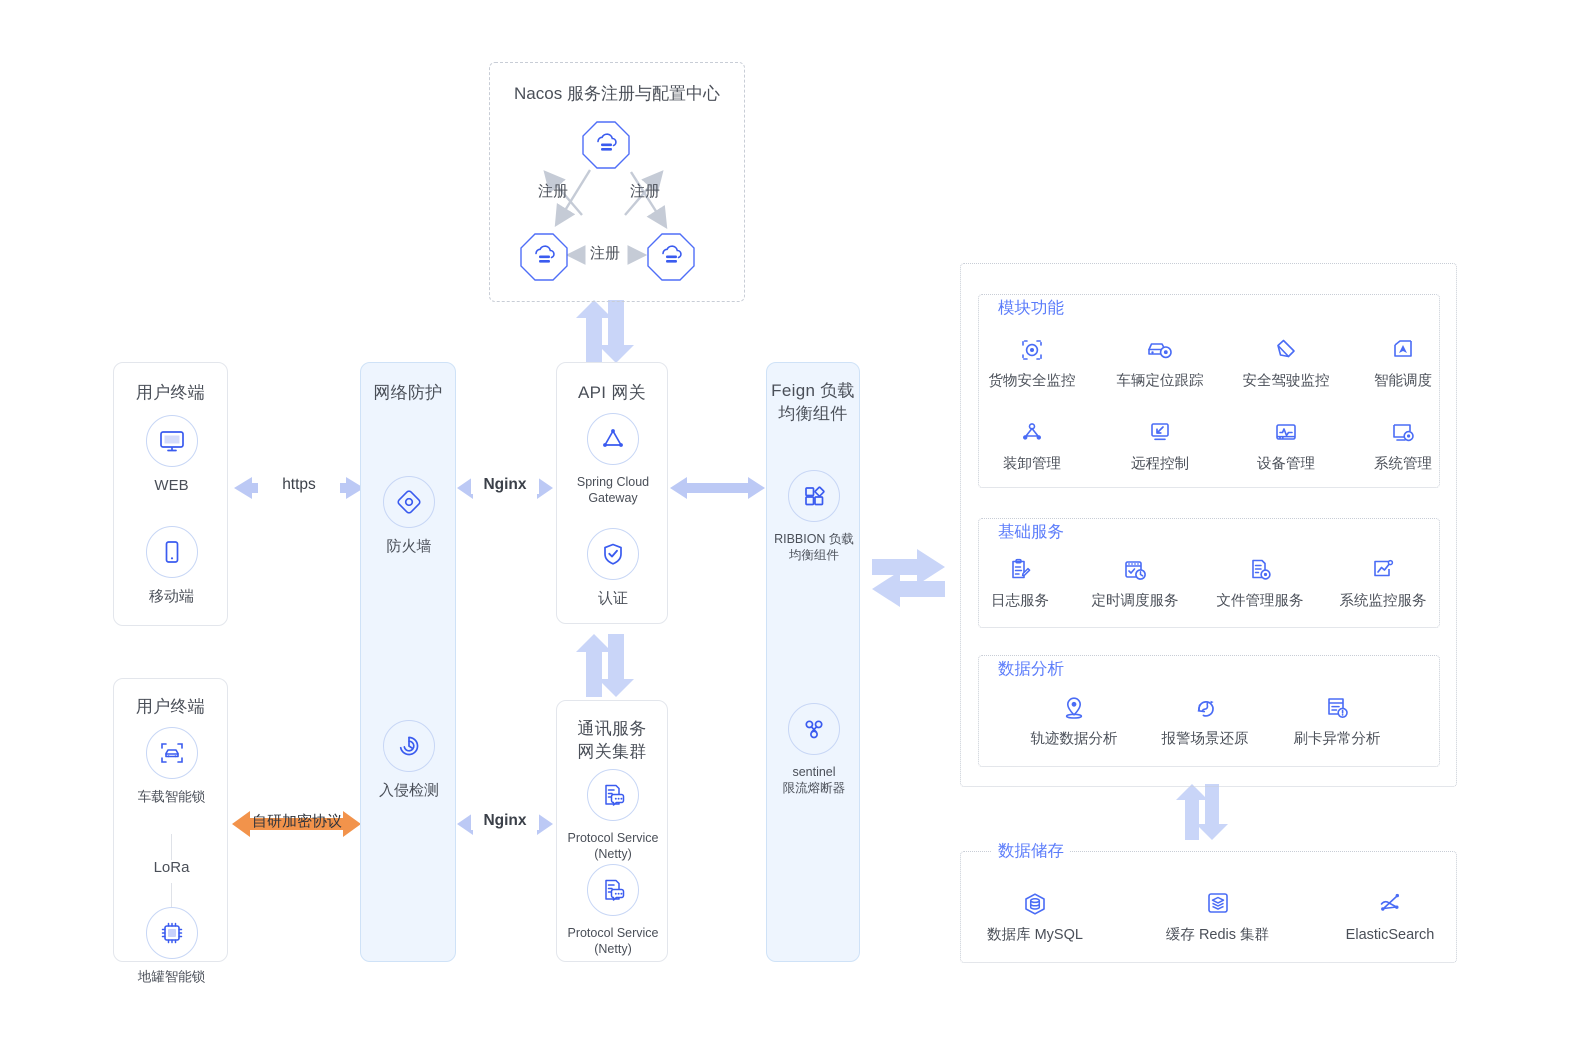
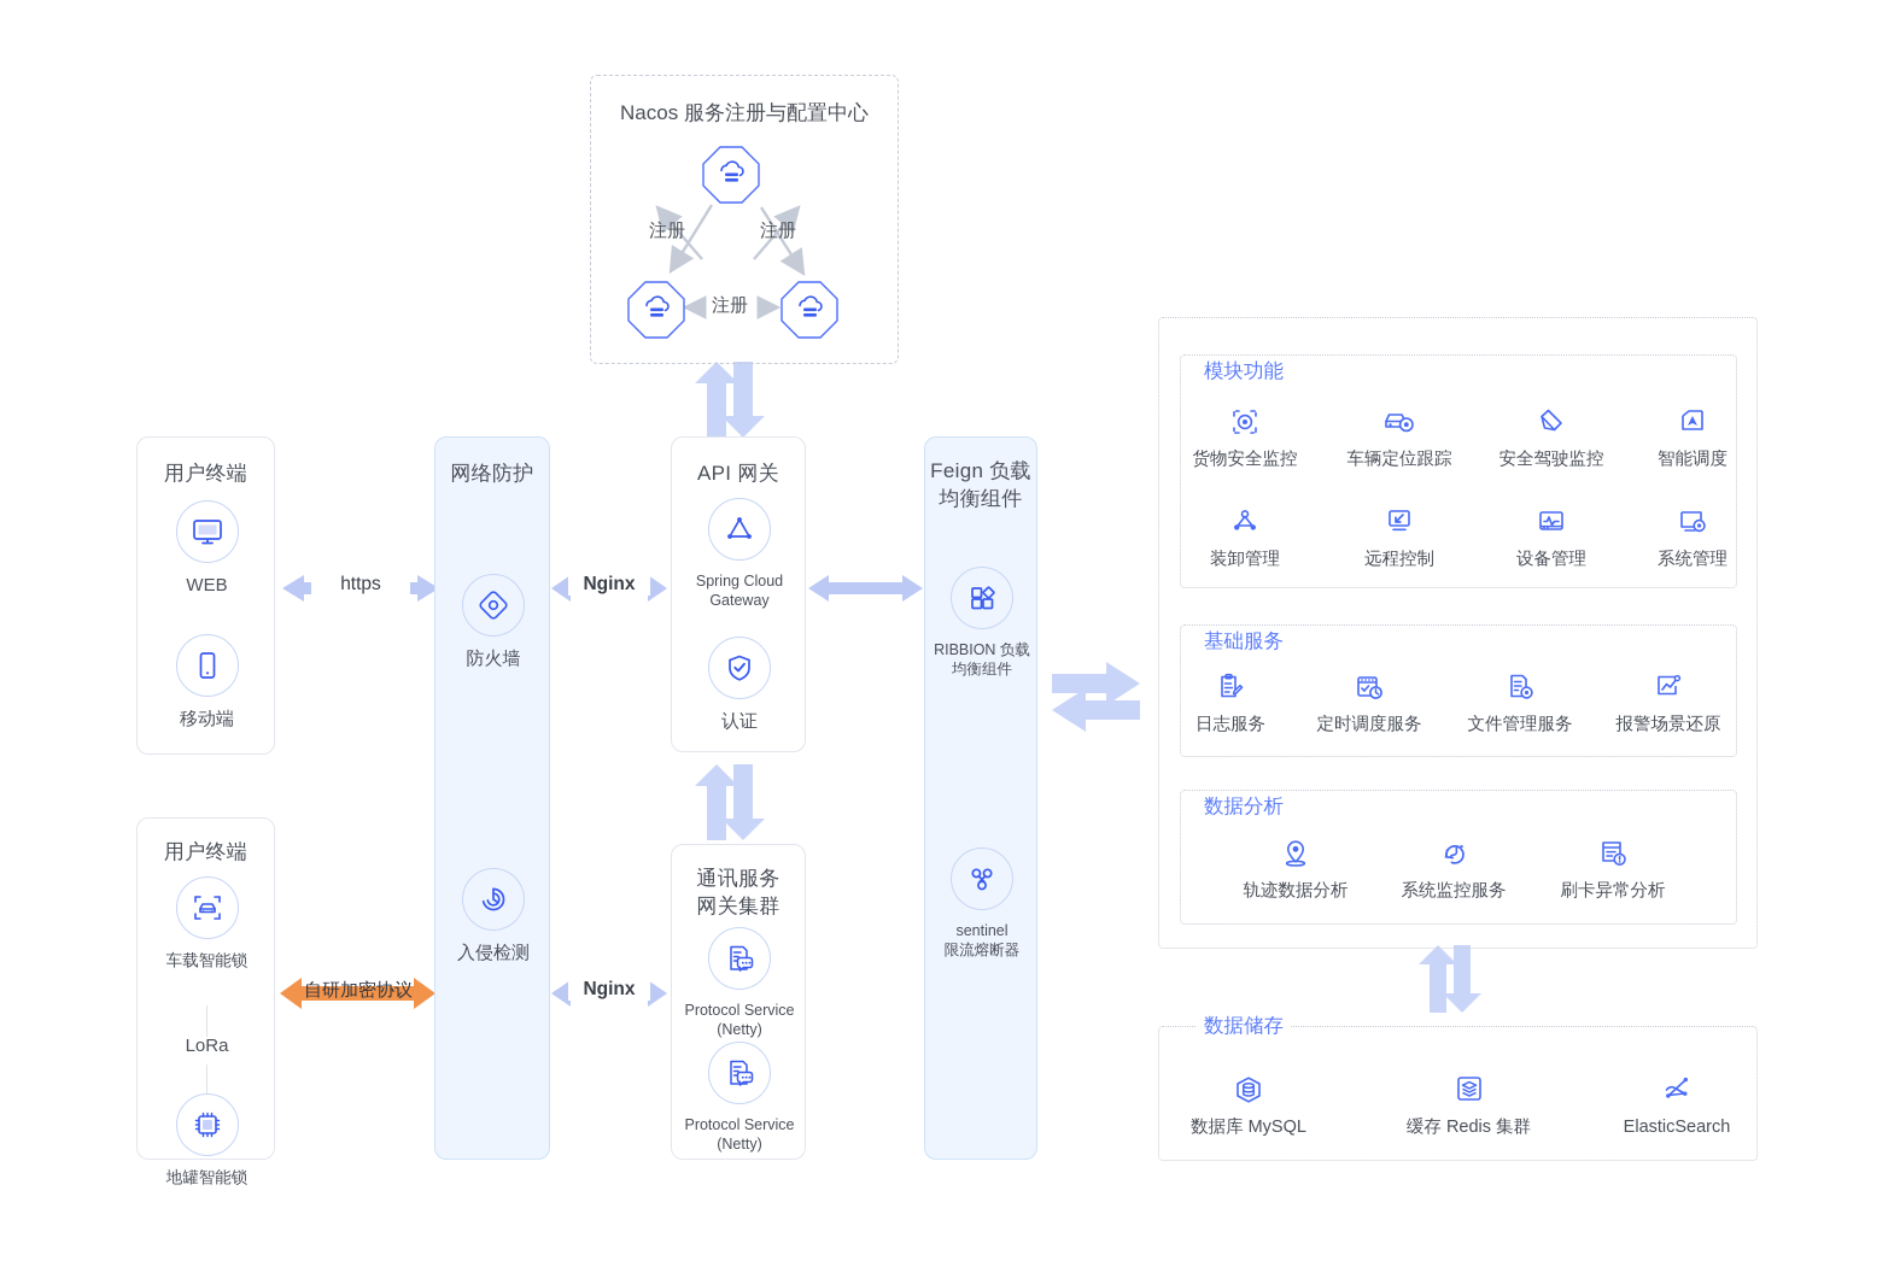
  Nacos 服务注册与配置中心
  注册
  注册
  注册
  用户终端
  WEB
  移动端
  用户终端
  车载智能锁
  LoRa
  地罐智能锁
  网络防护
  防火墙
  入侵检测
  API 网关
  Spring Cloud
  Gateway
  认证
  通讯服务
  网关集群
  Protocol Service
  (Netty)
  Protocol Service
  (Netty)
  Feign 负载
  均衡组件
  RIBBION 负载
  均衡组件
  sentinel
  限流熔断器
  https
  Nginx
  Nginx
  自研加密协议
  模块功能
  货物安全监控
  车辆定位跟踪
  安全驾驶监控
  智能调度
  装卸管理
  远程控制
  设备管理
  系统管理
  基础服务
  日志服务
  定时调度服务
  文件管理服务
- 系统监控服务
+ 报警场景还原
  数据分析
  轨迹数据分析
- 报警场景还原
+ 系统监控服务
  刷卡异常分析
  数据储存
  数据库 MySQL
  缓存 Redis 集群
  ElasticSearch
